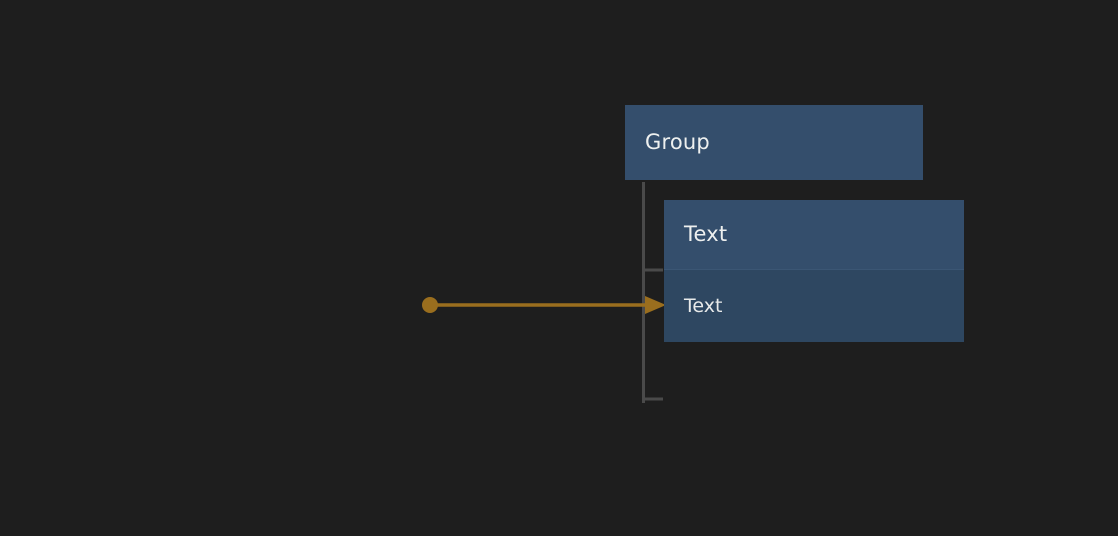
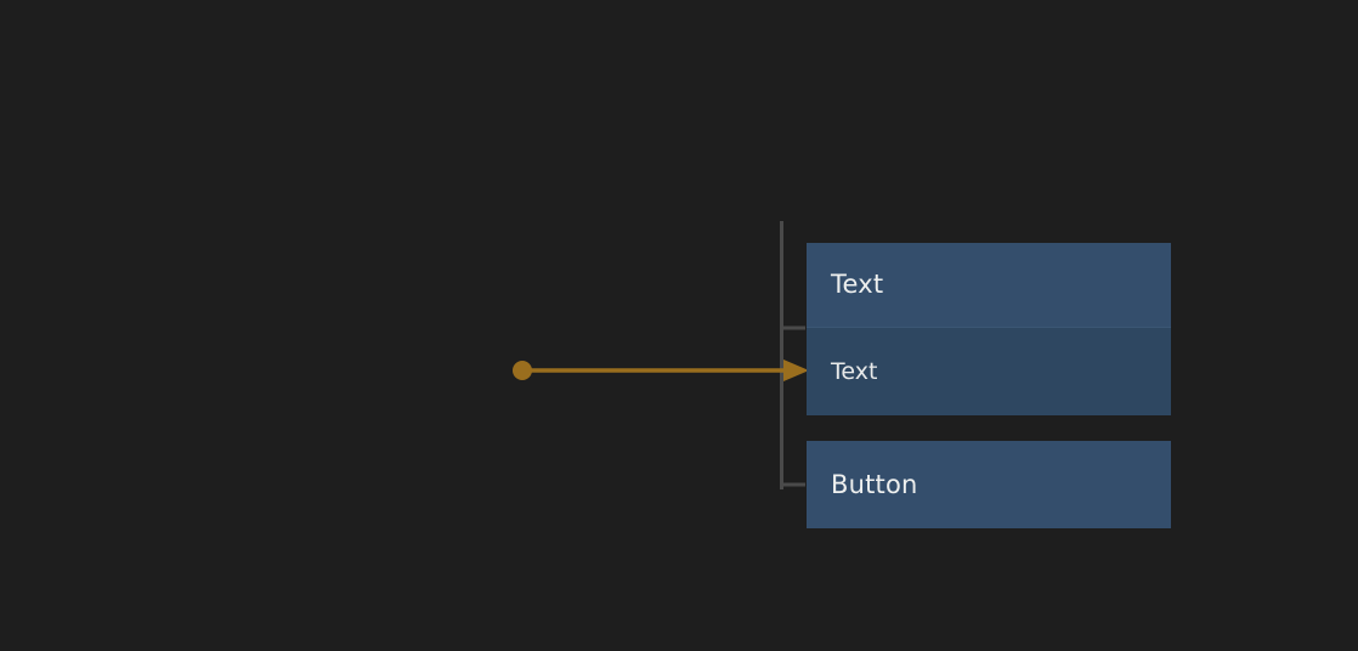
- Group
  Text
  Text
+ Button
